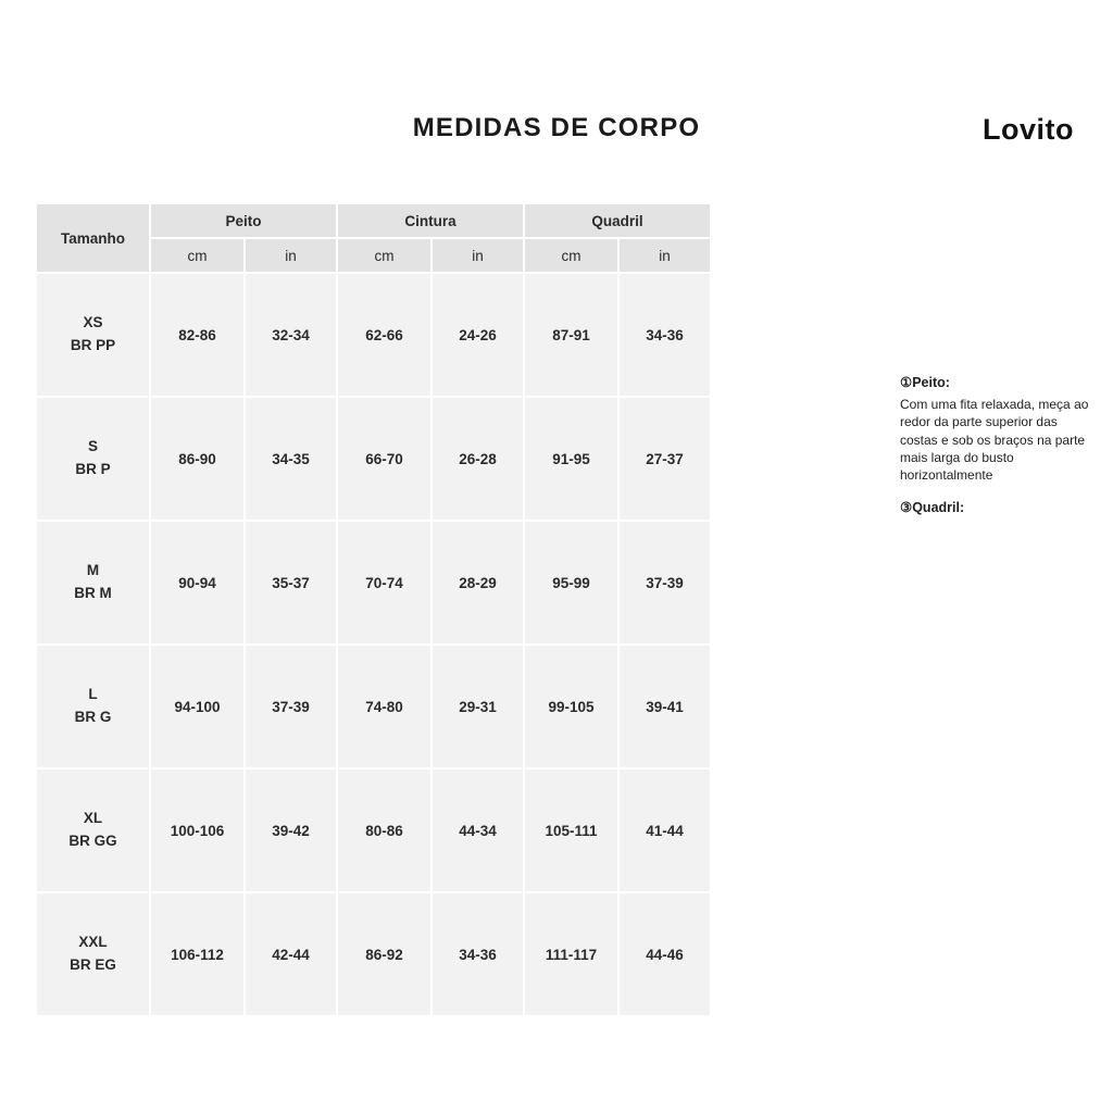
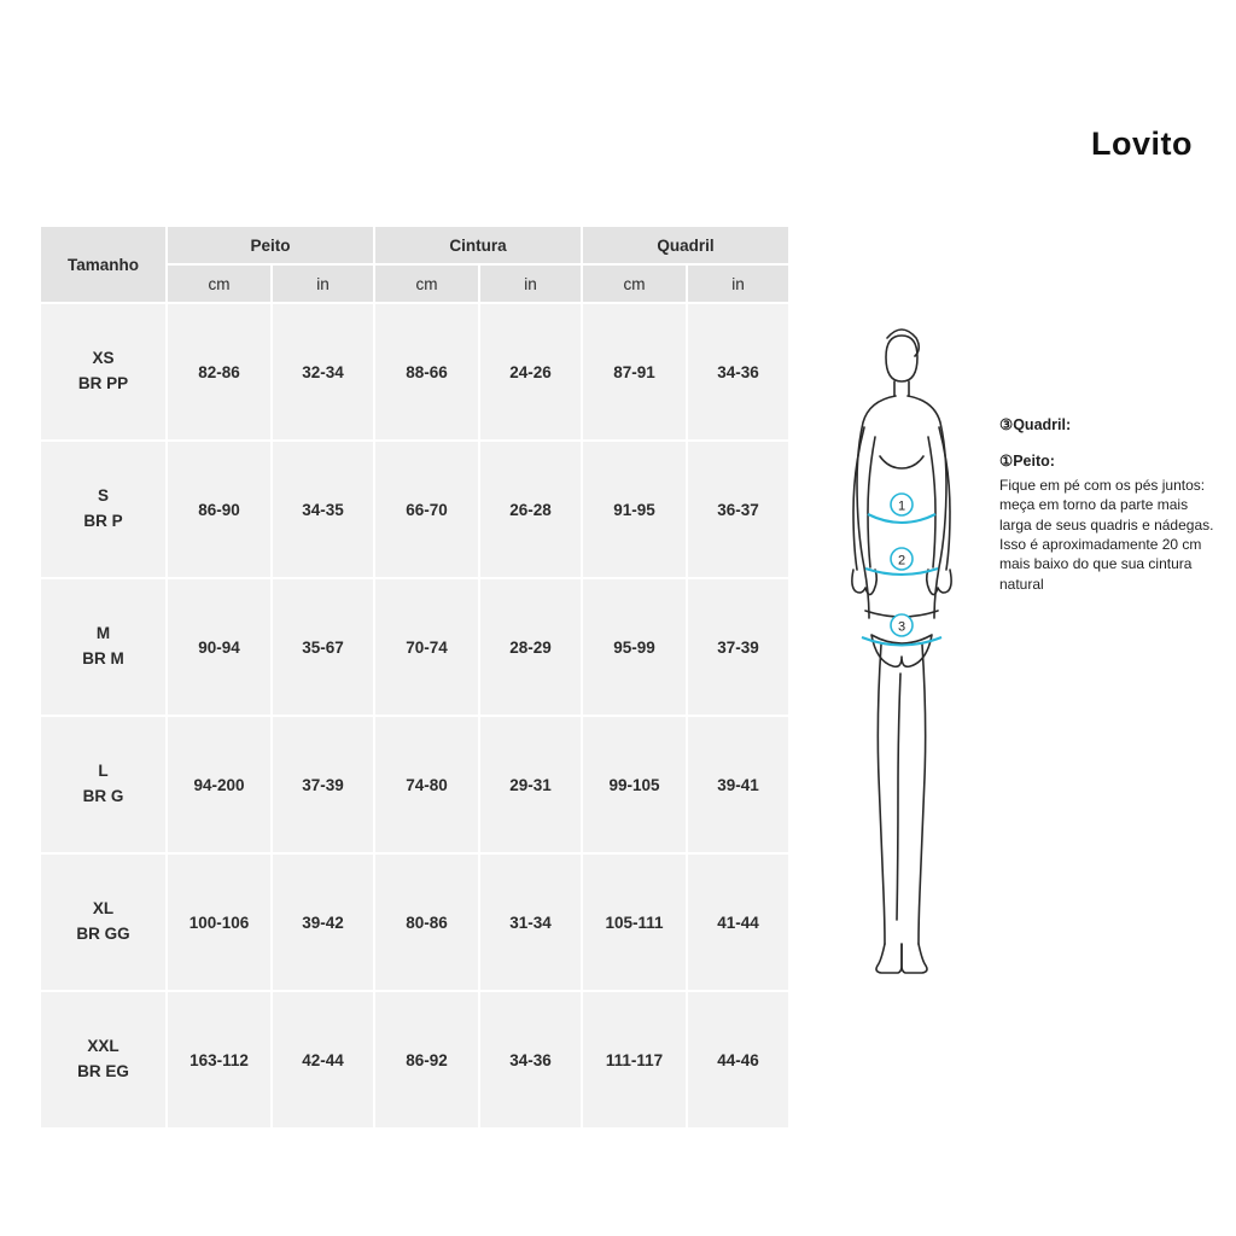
- MEDIDAS DE CORPO
  Lovito
  Tamanho	Peito	Cintura	Quadril
  cm	in	cm	in	cm	in
- XS BR PP	82-86	32-34	62-66	24-26	87-91	34-36
+ XS BR PP	82-86	32-34	88-66	24-26	87-91	34-36
- S BR P	86-90	34-35	66-70	26-28	91-95	27-37
+ S BR P	86-90	34-35	66-70	26-28	91-95	36-37
- M BR M	90-94	35-37	70-74	28-29	95-99	37-39
+ M BR M	90-94	35-67	70-74	28-29	95-99	37-39
- L BR G	94-100	37-39	74-80	29-31	99-105	39-41
+ L BR G	94-200	37-39	74-80	29-31	99-105	39-41
- XL BR GG	100-106	39-42	80-86	44-34	105-111	41-44
+ XL BR GG	100-106	39-42	80-86	31-34	105-111	41-44
- XXL BR EG	106-112	42-44	86-92	34-36	111-117	44-46
+ XXL BR EG	163-112	42-44	86-92	34-36	111-117	44-46
+ 1
+ 2
+ 3
- ①Peito:
+ ③Quadril:
- Com uma fita relaxada, meça ao redor da parte superior das costas e sob os braços na parte mais larga do busto horizontalmente
- ③Quadril:
+ ①Peito:
+ Fique em pé com os pés juntos: meça em torno da parte mais larga de seus quadris e nádegas. Isso é aproximadamente 20 cm mais baixo do que sua cintura natural
